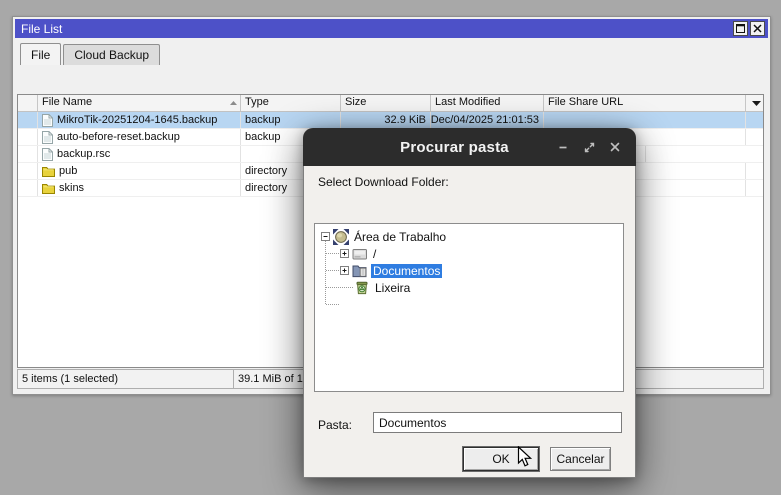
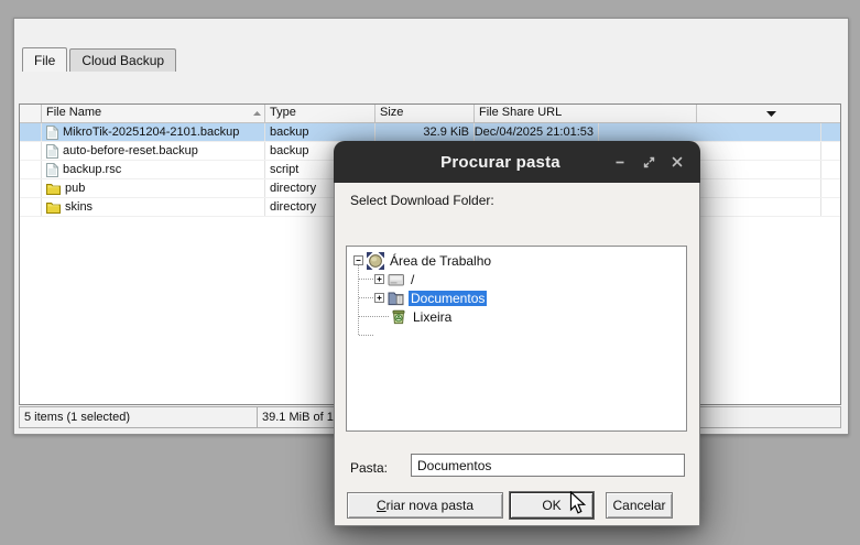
- File List
  File
  Cloud Backup
  File Name
  Type
  Size
- Last Modified
  File Share URL
- MikroTik-20251204-1645.backup
+ MikroTik-20251204-2101.backup
  backup
  32.9 KiB
  Dec/04/2025 21:01:53
  auto-before-reset.backup
  backup
  backup.rsc
+ script
  pub
  directory
  skins
  directory
  5 items (1 selected)
  39.1 MiB of 1
  Procurar pasta
  Select Download Folder:
  Área de Trabalho
  /
  Documentos
  Lixeira
  Pasta:
  Documentos
+ Criar nova pasta
  OK
  Cancelar
